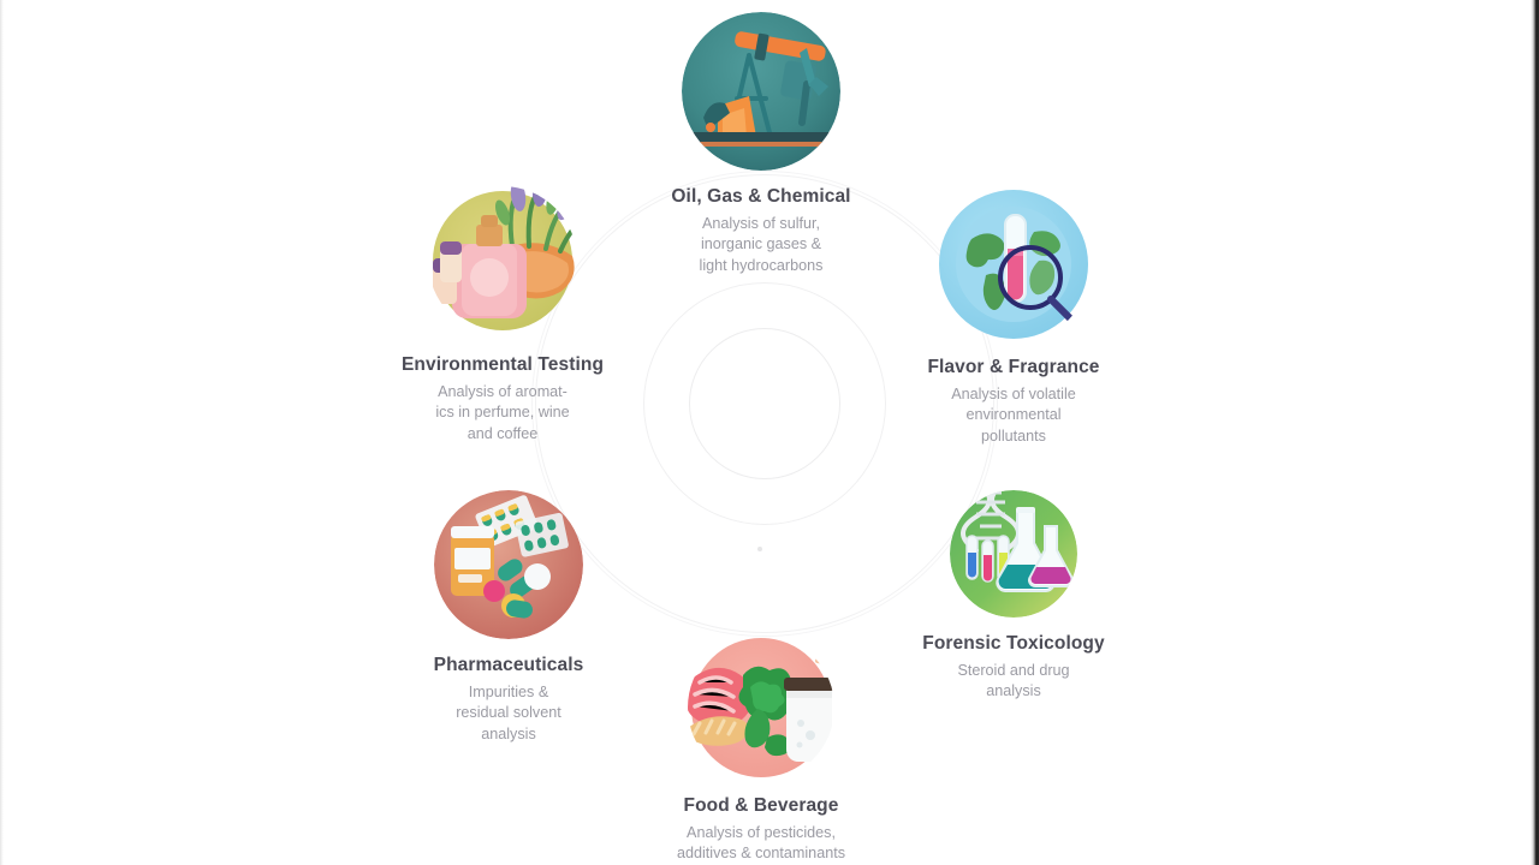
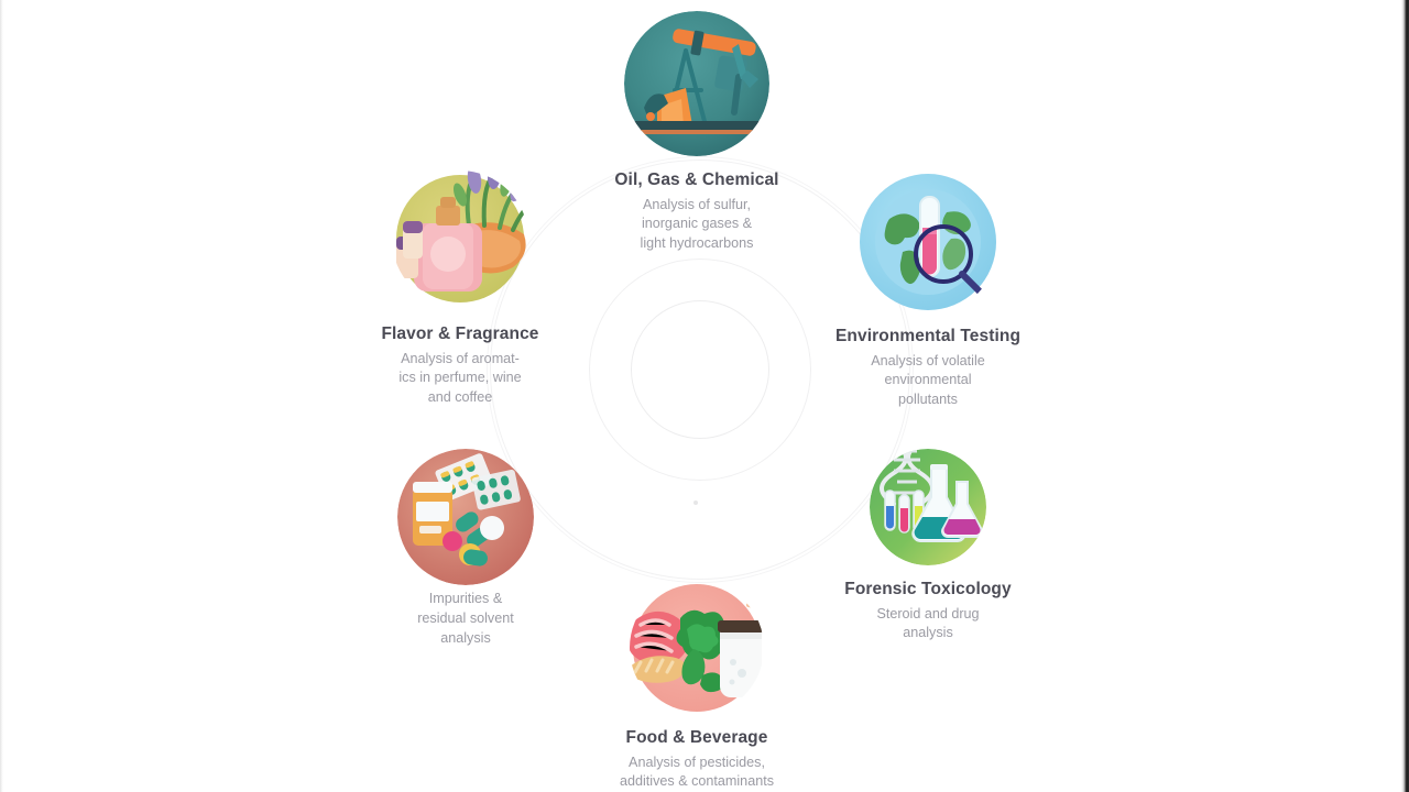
  Oil, Gas & Chemical
  Analysis of sulfur,
  inorganic gases &
  light hydrocarbons
- Flavor & Fragrance
+ Environmental Testing
  Analysis of volatile
  environmental
  pollutants
  Forensic Toxicology
  Steroid and drug
  analysis
  Food & Beverage
  Analysis of pesticides,
  additives & contaminants
- Pharmaceuticals
  Impurities &
  residual solvent
  analysis
- Environmental Testing
+ Flavor & Fragrance
  Analysis of aromat-
  ics in perfume, wine
  and coffee
